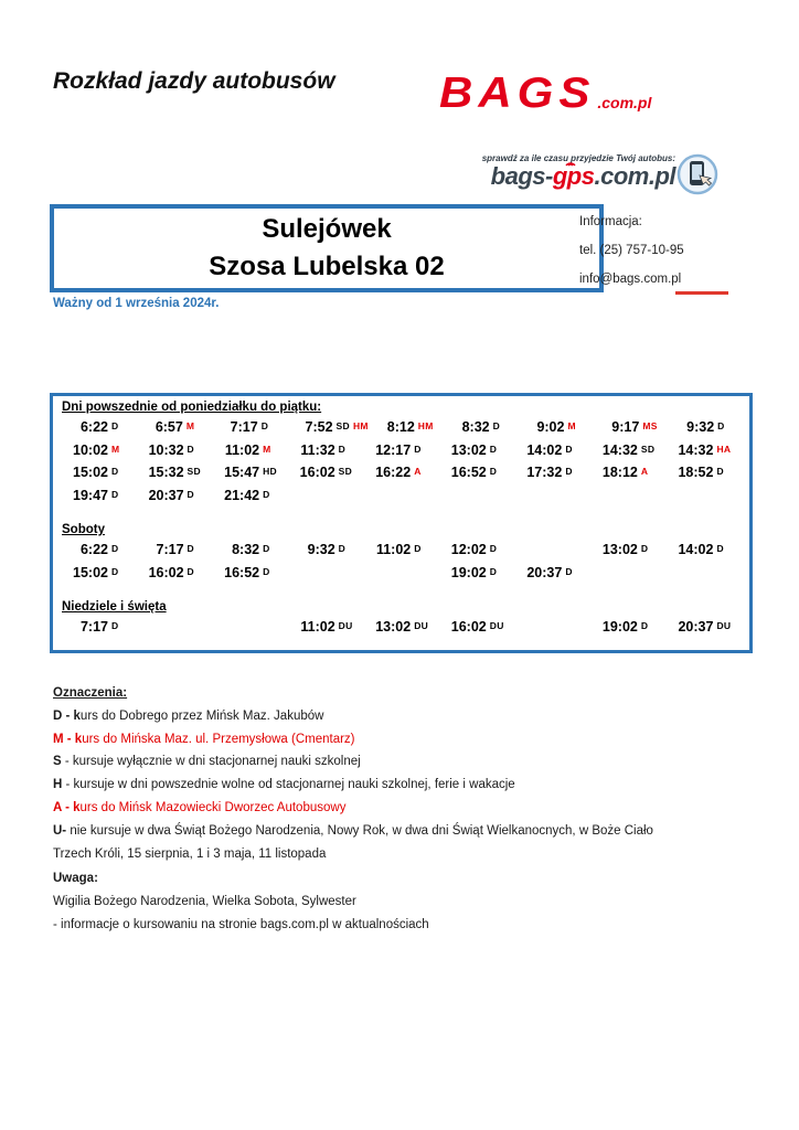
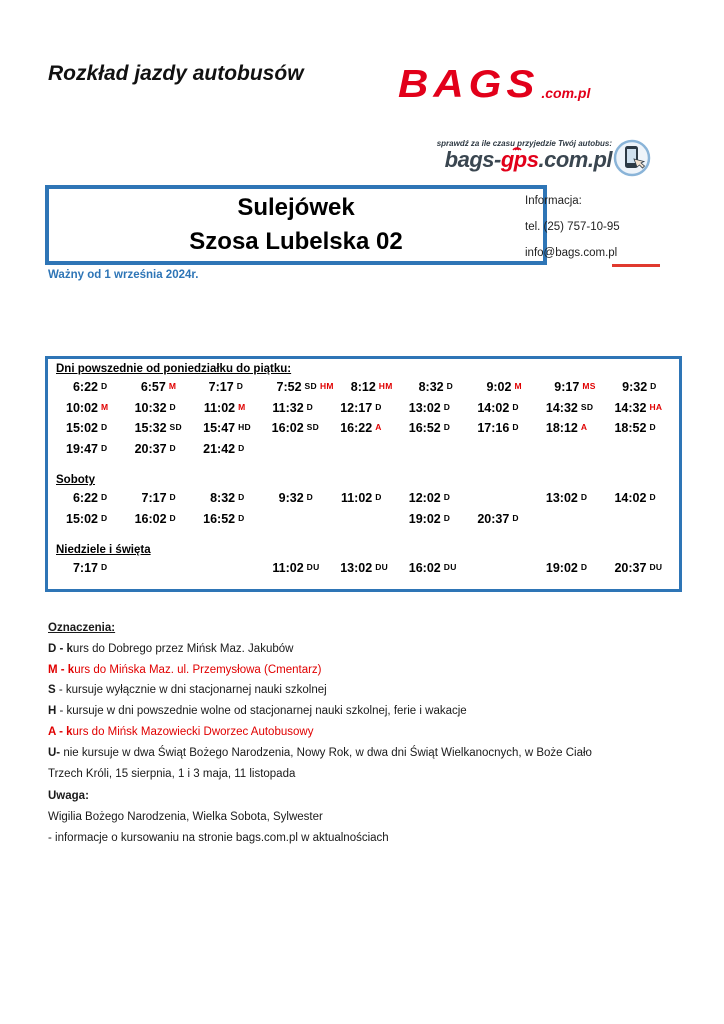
  Rozkład jazdy autobusów
  BAGS
  .com.pl
  sprawdź za ile czasu przyjedzie Twój autobus:
  bags-gps.com.pl
  Sulejówek
  Szosa Lubelska 02
  Informacja:
  tel. (25) 757-10-95
  info@bags.com.pl
  Ważny od 1 września 2024r.
  Dni powszednie od poniedziałku do piątku:
  6:22
  D
  6:57
  M
  7:17
  D
  7:52
  SD
  HM
  8:12
  HM
  8:32
  D
  9:02
  M
  9:17
  MS
  9:32
  D
  10:02
  M
  10:32
  D
  11:02
  M
  11:32
  D
  12:17
  D
  13:02
  D
  14:02
  D
  14:32
  SD
  14:32
  HA
  15:02
  D
  15:32
  SD
  15:47
  HD
  16:02
  SD
  16:22
  A
  16:52
  D
- 17:32
+ 17:16
  D
  18:12
  A
  18:52
  D
  19:47
  D
  20:37
  D
  21:42
  D
  Soboty
  6:22
  D
  7:17
  D
  8:32
  D
  9:32
  D
  11:02
  D
  12:02
  D
  13:02
  D
  14:02
  D
  15:02
  D
  16:02
  D
  16:52
  D
  19:02
  D
  20:37
  D
  Niedziele i święta
  7:17
  D
  11:02
  DU
  13:02
  DU
  16:02
  DU
  19:02
  D
  20:37
  DU
  Oznaczenia:
  D - kurs do Dobrego przez Mińsk Maz. Jakubów
  M - kurs do Mińska Maz. ul. Przemysłowa (Cmentarz)
  S - kursuje wyłącznie w dni stacjonarnej nauki szkolnej
  H - kursuje w dni powszednie wolne od stacjonarnej nauki szkolnej, ferie i wakacje
  A - kurs do Mińsk Mazowiecki Dworzec Autobusowy
  U- nie kursuje w dwa Świąt Bożego Narodzenia, Nowy Rok, w dwa dni Świąt Wielkanocnych, w Boże Ciało
  Trzech Króli, 15 sierpnia, 1 i 3 maja, 11 listopada
  Uwaga:
  Wigilia Bożego Narodzenia, Wielka Sobota, Sylwester
  - informacje o kursowaniu na stronie bags.com.pl w aktualnościach
